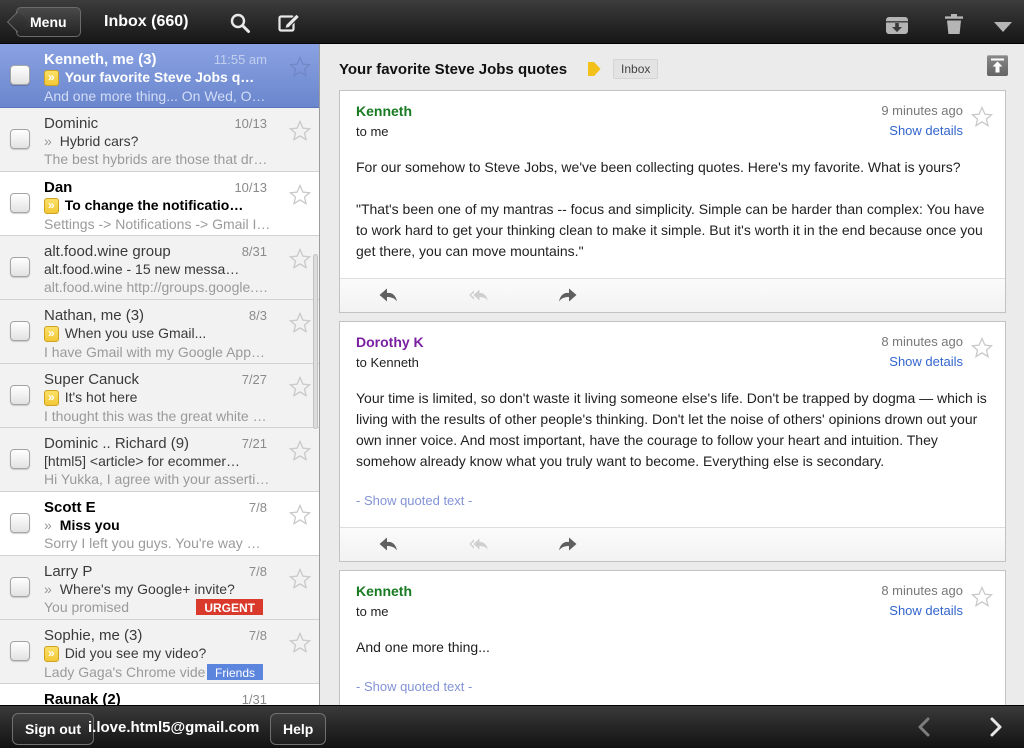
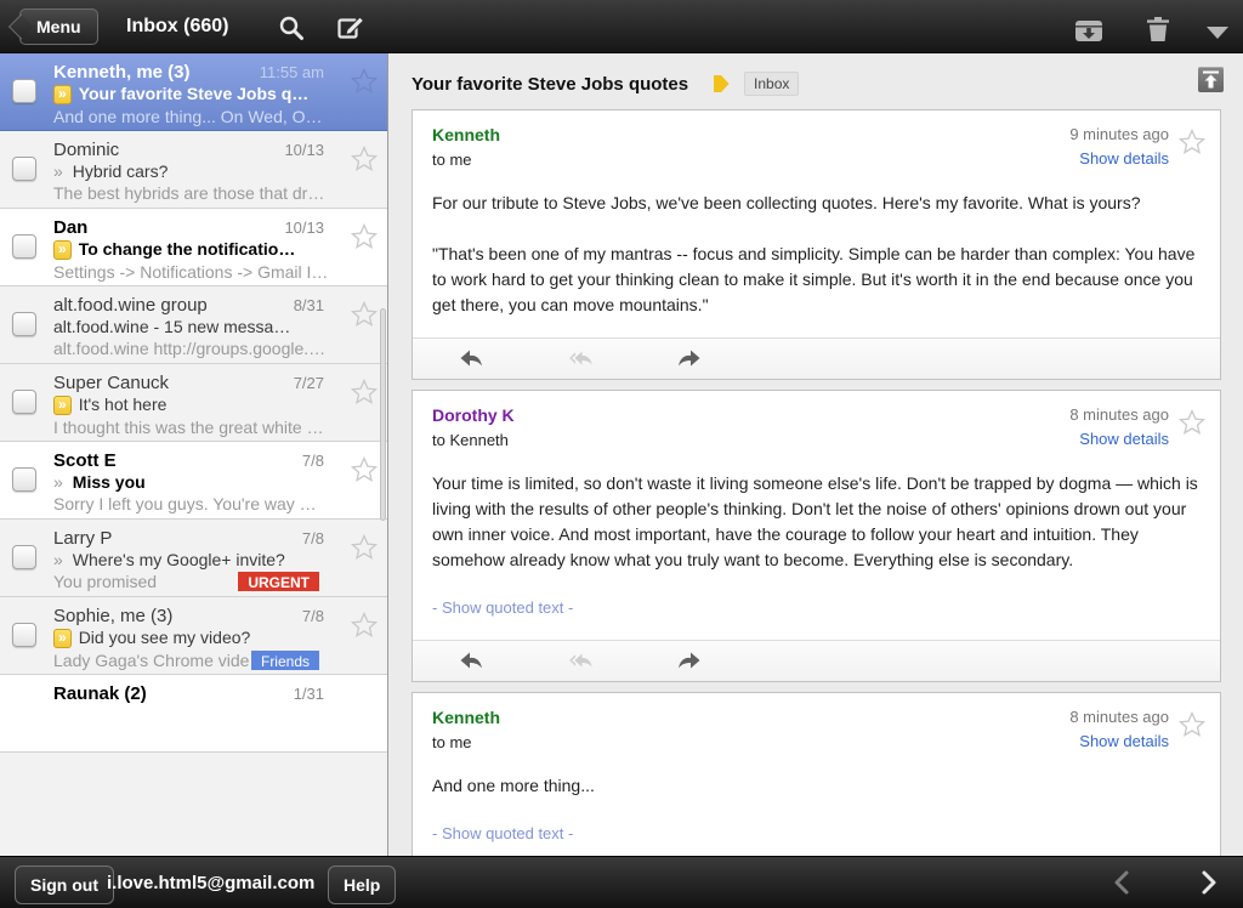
  Menu
  Inbox (660)
  Kenneth, me (3)
  11:55 am
  » Your favorite Steve Jobs q…
  And one more thing... On Wed, O…
  Dominic
  10/13
  » Hybrid cars?
  The best hybrids are those that dr…
  Dan
  10/13
  » To change the notificatio…
  Settings -> Notifications -> Gmail I…
  alt.food.wine group
  8/31
  alt.food.wine - 15 new messa…
  alt.food.wine http://groups.google.…
- Nathan, me (3)
- 8/3
- » When you use Gmail...
- I have Gmail with my Google App…
  Super Canuck
  7/27
  » It's hot here
  I thought this was the great white …
- Dominic .. Richard (9)
- 7/21
- [html5] <article> for ecommer…
- Hi Yukka, I agree with your asserti…
  Scott E
  7/8
  » Miss you
  Sorry I left you guys. You're way …
  Larry P
  7/8
  » Where's my Google+ invite?
  You promised
  URGENT
  Sophie, me (3)
  7/8
  » Did you see my video?
  Lady Gaga's Chrome vide
  Friends
  Raunak (2)
  1/31
  Your favorite Steve Jobs quotes Inbox
  Kenneth
  to me
  9 minutes ago
  Show details
- For our somehow to Steve Jobs, we've been collecting quotes. Here's my favorite. What is yours?
+ For our tribute to Steve Jobs, we've been collecting quotes. Here's my favorite. What is yours?
  "That's been one of my mantras -- focus and simplicity. Simple can be harder than complex: You have to work hard to get your thinking clean to make it simple. But it's worth it in the end because once you get there, you can move mountains."
  Dorothy K
  to Kenneth
  8 minutes ago
  Show details
  Your time is limited, so don't waste it living someone else's life. Don't be trapped by dogma — which is living with the results of other people's thinking. Don't let the noise of others' opinions drown out your own inner voice. And most important, have the courage to follow your heart and intuition. They somehow already know what you truly want to become. Everything else is secondary.
  - Show quoted text -
  Kenneth
  to me
  8 minutes ago
  Show details
  And one more thing...
  - Show quoted text -
  Sign out
  i.love.html5@gmail.com
  Help
